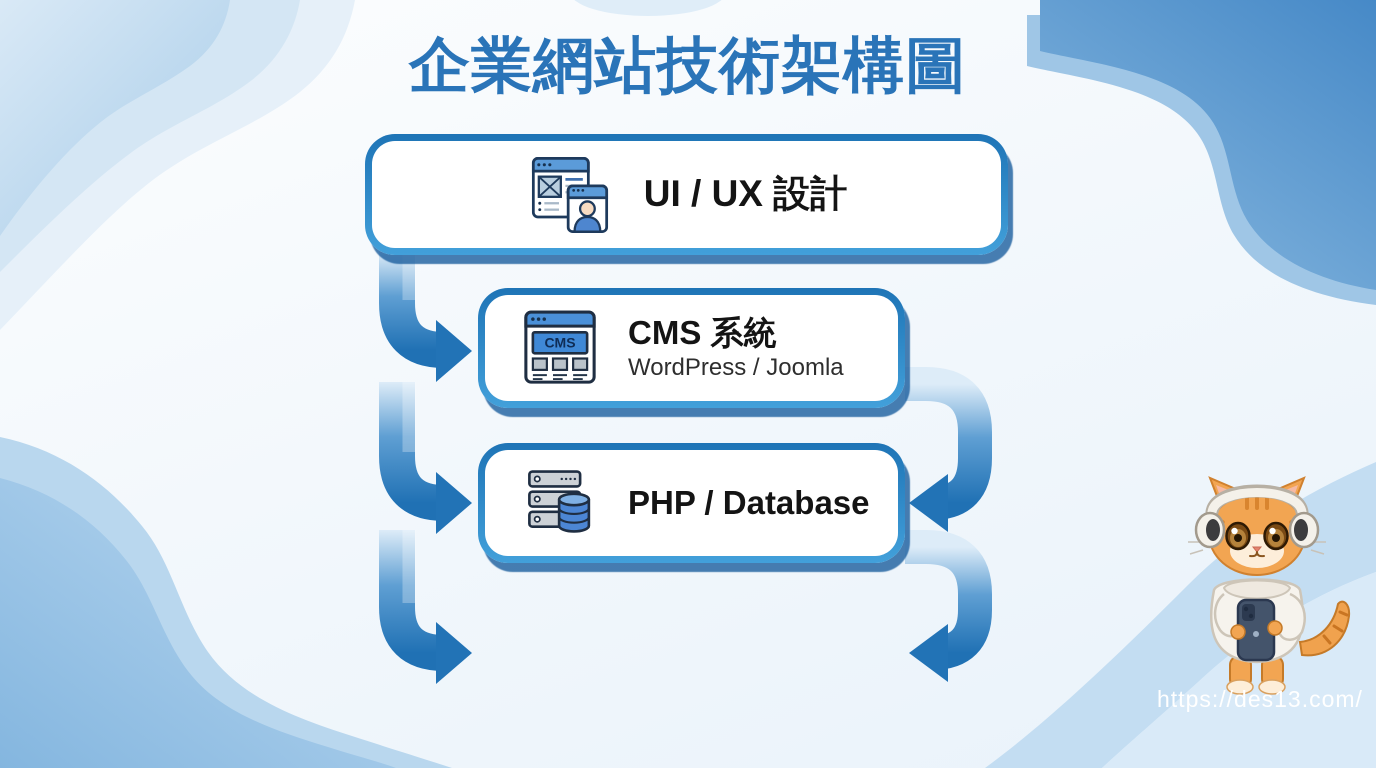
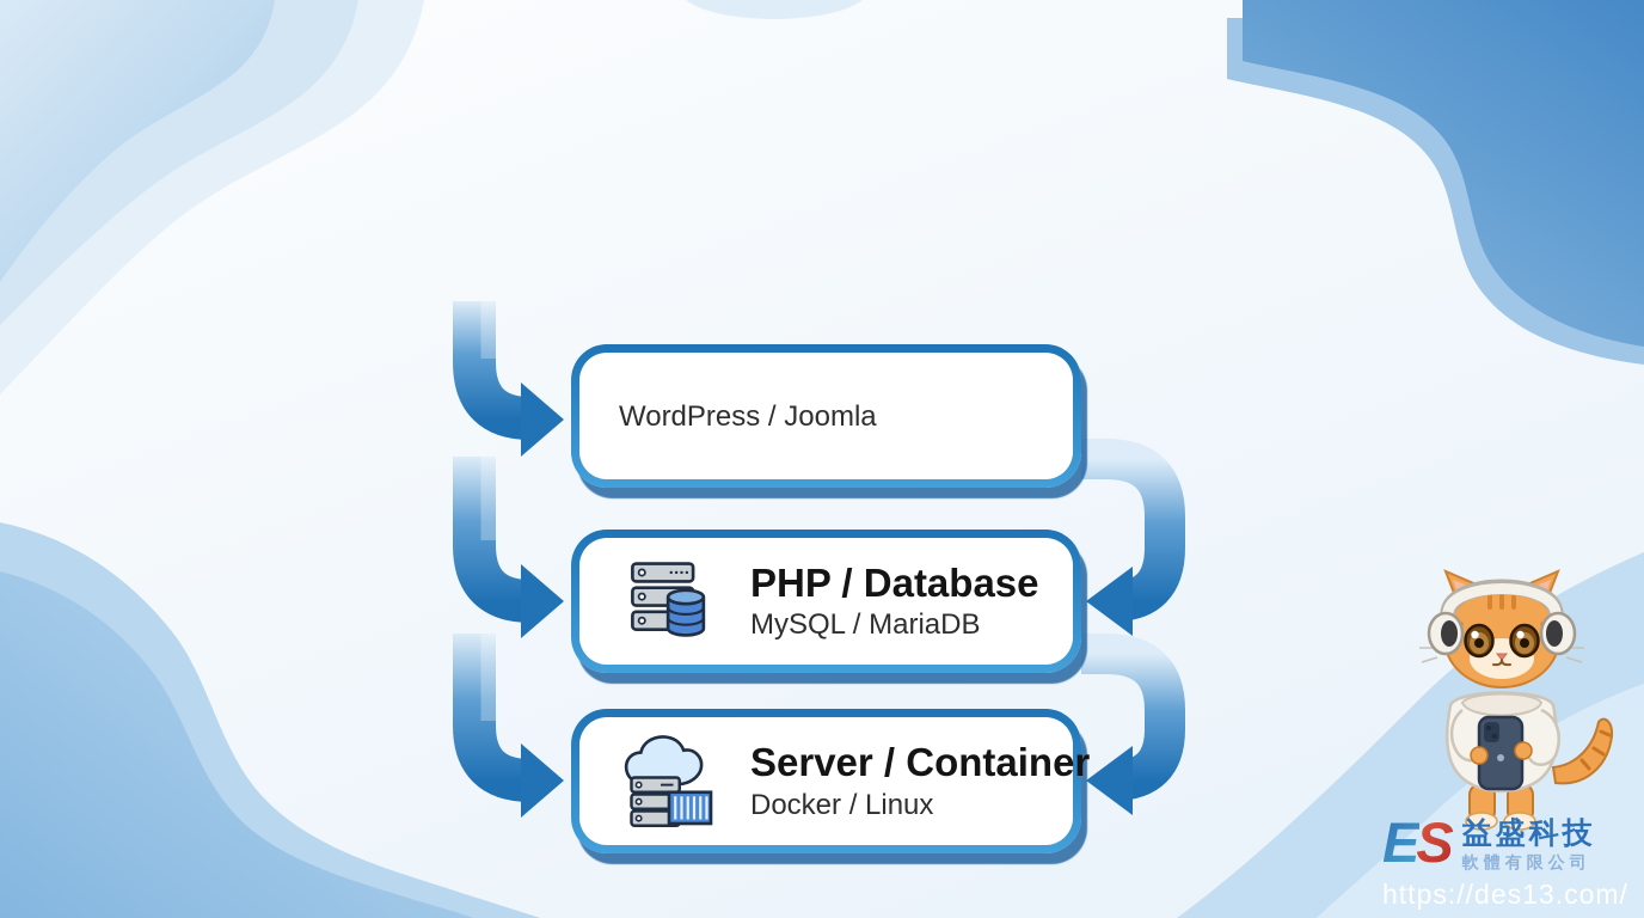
- 企業網站技術架構圖
- UI / UX 設計
- CMS
- CMS 系統
  WordPress / Joomla
  PHP / Database
+ MySQL / MariaDB
+ Server / Container
+ Docker / Linux
+ E
+ S
+ 益盛科技
+ 軟體有限公司
  https://des13.com/
